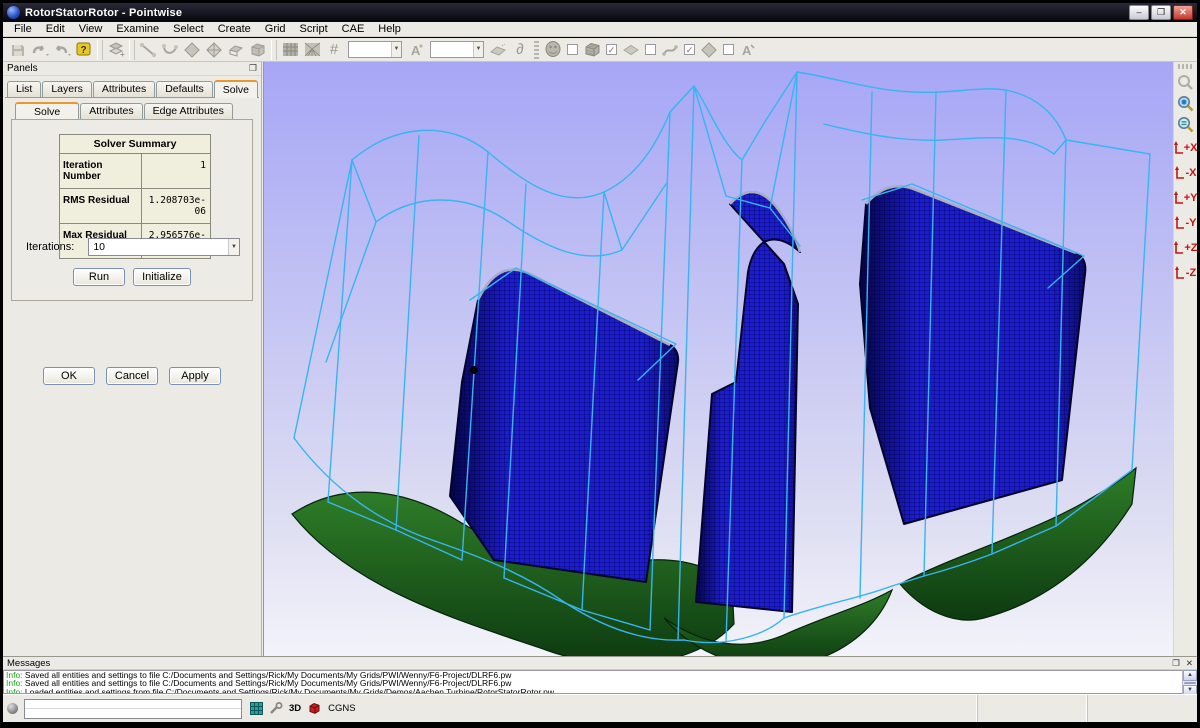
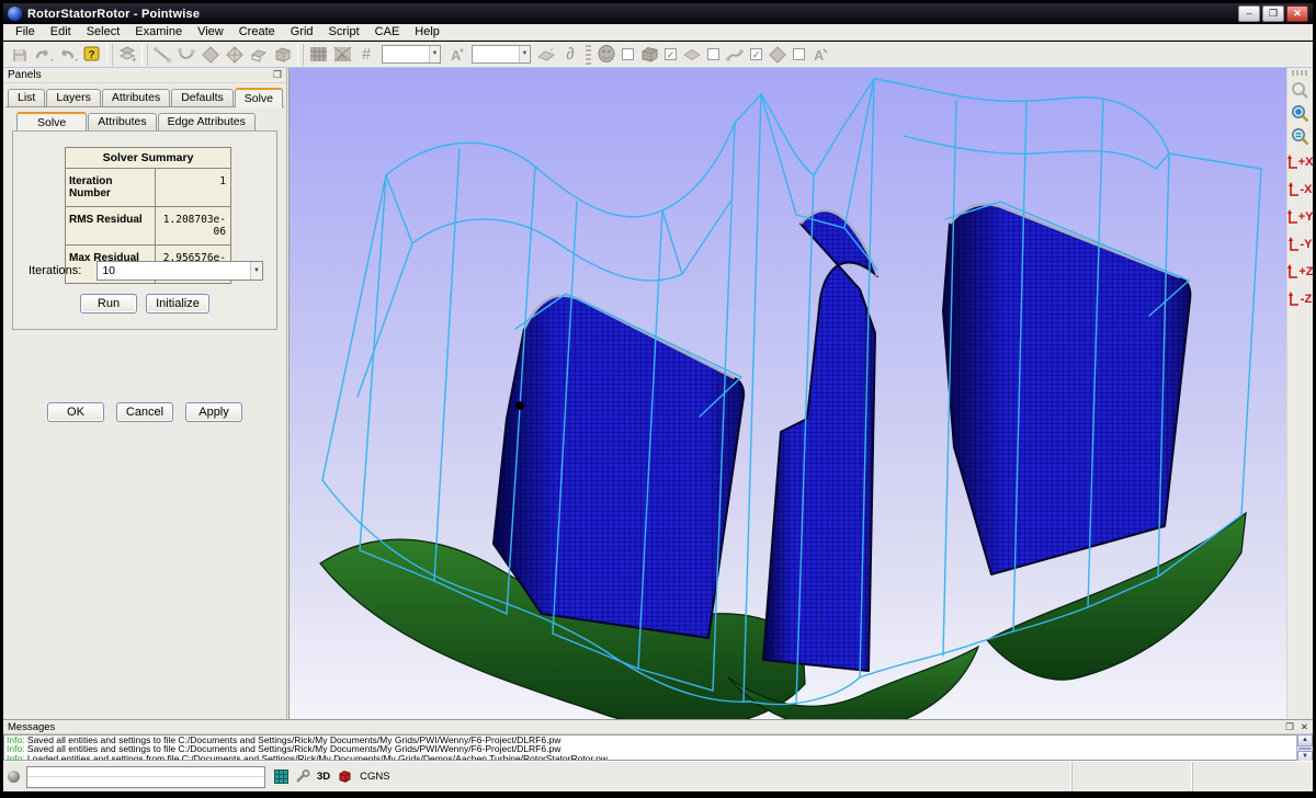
  RotorStatorRotor - Pointwise
  –
  ❐
  ✕
  File
  Edit
- View
+ Select
  Examine
- Select
+ View
  Create
  Grid
  Script
  CAE
  Help
  ?
  +
  #
  A
  ∂
  ✓
  ✓
  A
  Panels
  ❐
  List
  Layers
  Attributes
  Defaults
  Solve
  Solve
  Attributes
  Edge Attributes
  Solver Summary
  Iteration Number
  1
  RMS Residual
  1.208703e-06
  Max Residual
  2.956576e-
  Iterations:
  10
  Run
  Initialize
  OK
  Cancel
  Apply
  +X
  -X
  +Y
  -Y
  +Z
  -Z
  Messages
  ❐
  ✕
  Info: Saved all entities and settings to file C:/Documents and Settings/Rick/My Documents/My Grids/PWI/Wenny/F6-Project/DLRF6.pw
  Info: Saved all entities and settings to file C:/Documents and Settings/Rick/My Documents/My Grids/PWI/Wenny/F6-Project/DLRF6.pw
  Info: Loaded entities and settings from file C:/Documents and Settings/Rick/My Documents/My Grids/Demos/Aachen Turbine/RotorStatorRotor.pw
  3D
  CGNS
